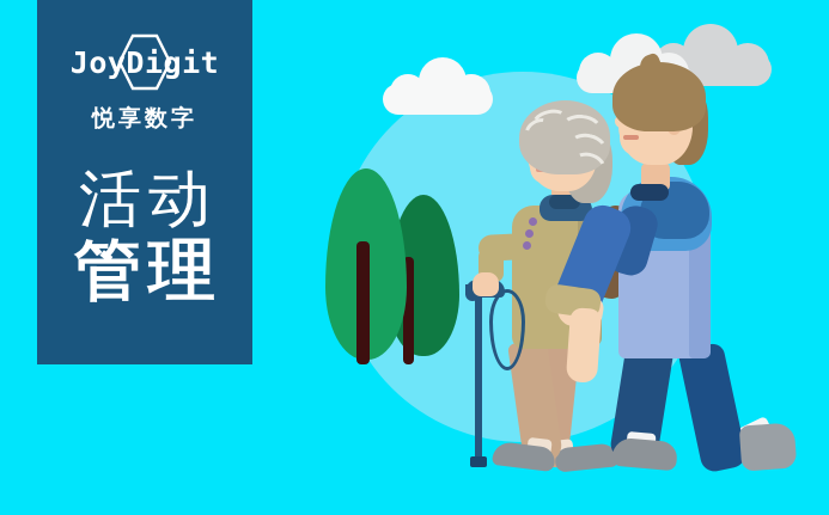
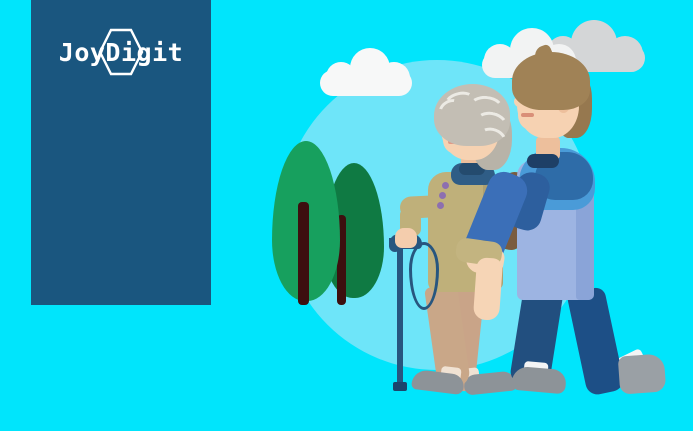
  JoyDigit
- 悦享数字
- 活动
- 管理
